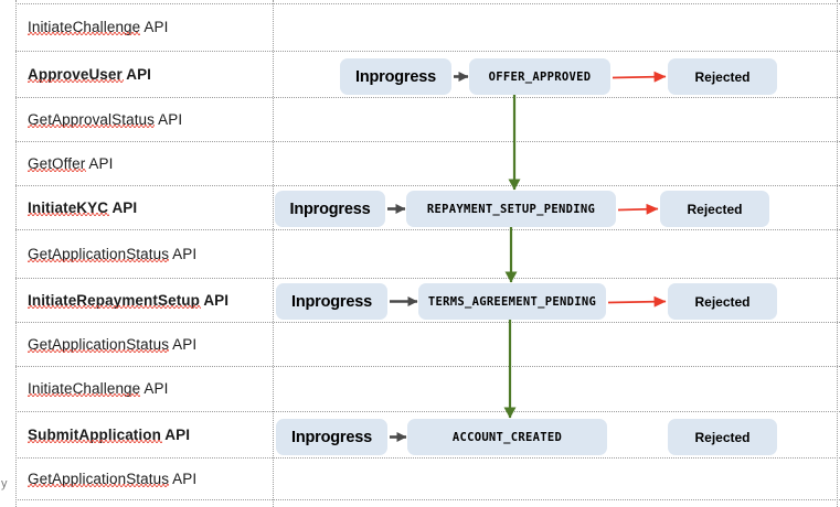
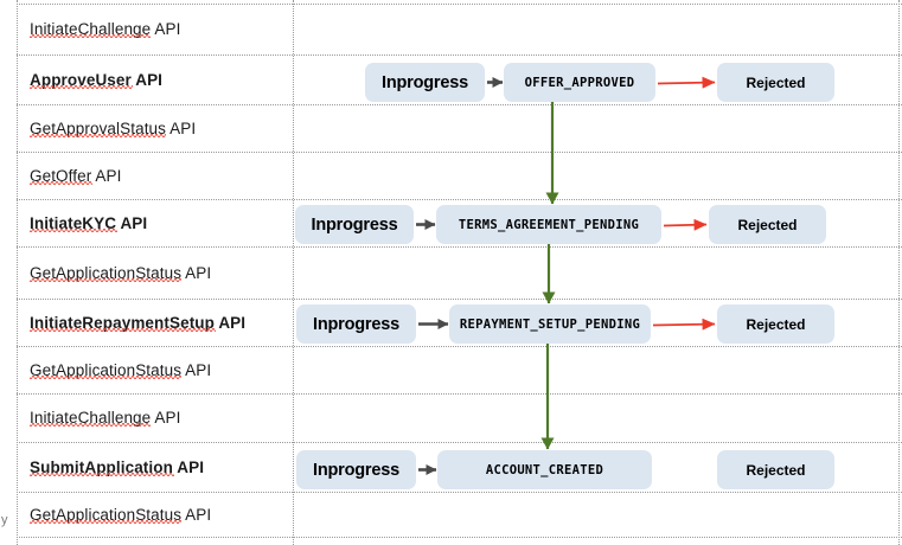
  InitiateChallenge API
  ApproveUser API
  GetApprovalStatus API
  GetOffer API
  InitiateKYC API
  GetApplicationStatus API
  InitiateRepaymentSetup API
  GetApplicationStatus API
  InitiateChallenge API
  SubmitApplication API
  GetApplicationStatus API
  Inprogress
  OFFER_APPROVED
  Rejected
  Inprogress
- REPAYMENT_SETUP_PENDING
+ TERMS_AGREEMENT_PENDING
  Rejected
  Inprogress
- TERMS_AGREEMENT_PENDING
+ REPAYMENT_SETUP_PENDING
  Rejected
  Inprogress
  ACCOUNT_CREATED
  Rejected
  y
